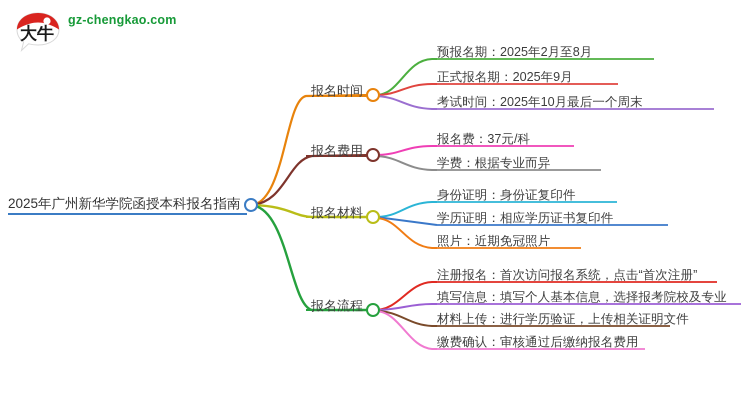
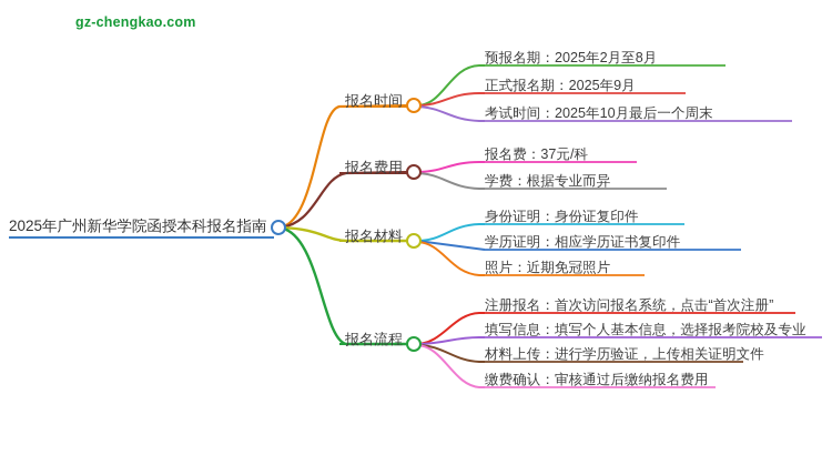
- 大牛
  gz-chengkao.com
  2025年广州新华学院函授本科报名指南
  报名时间
  报名费用
  报名材料
  报名流程
  预报名期：2025年2月至8月
  正式报名期：2025年9月
  考试时间：2025年10月最后一个周末
  报名费：37元/科
  学费：根据专业而异
  身份证明：身份证复印件
  学历证明：相应学历证书复印件
  照片：近期免冠照片
  注册报名：首次访问报名系统，点击“首次注册”
  填写信息：填写个人基本信息，选择报考院校及专业
  材料上传：进行学历验证，上传相关证明文件
  缴费确认：审核通过后缴纳报名费用
